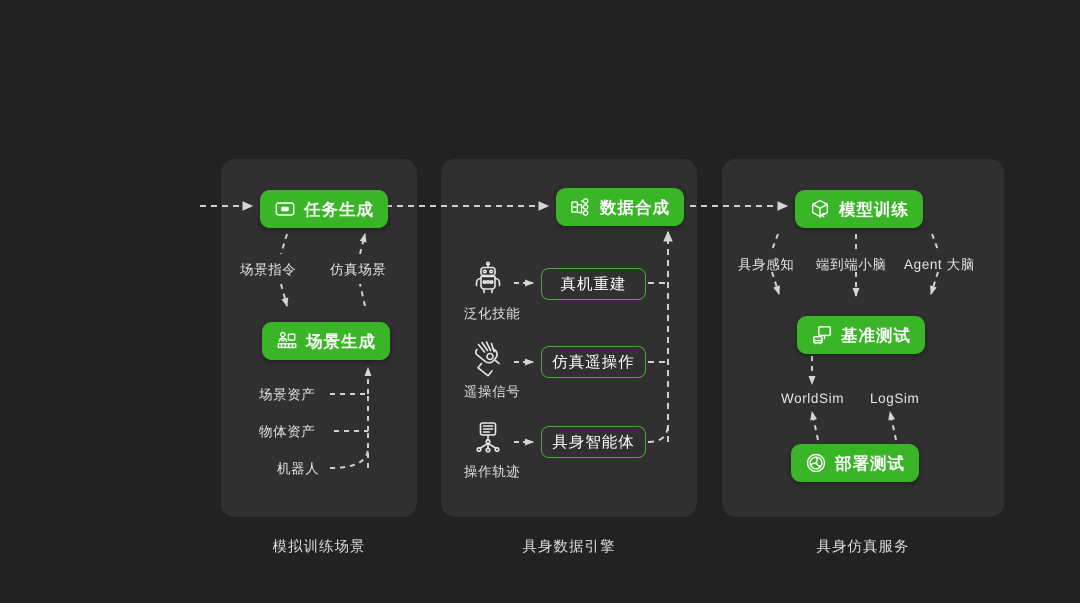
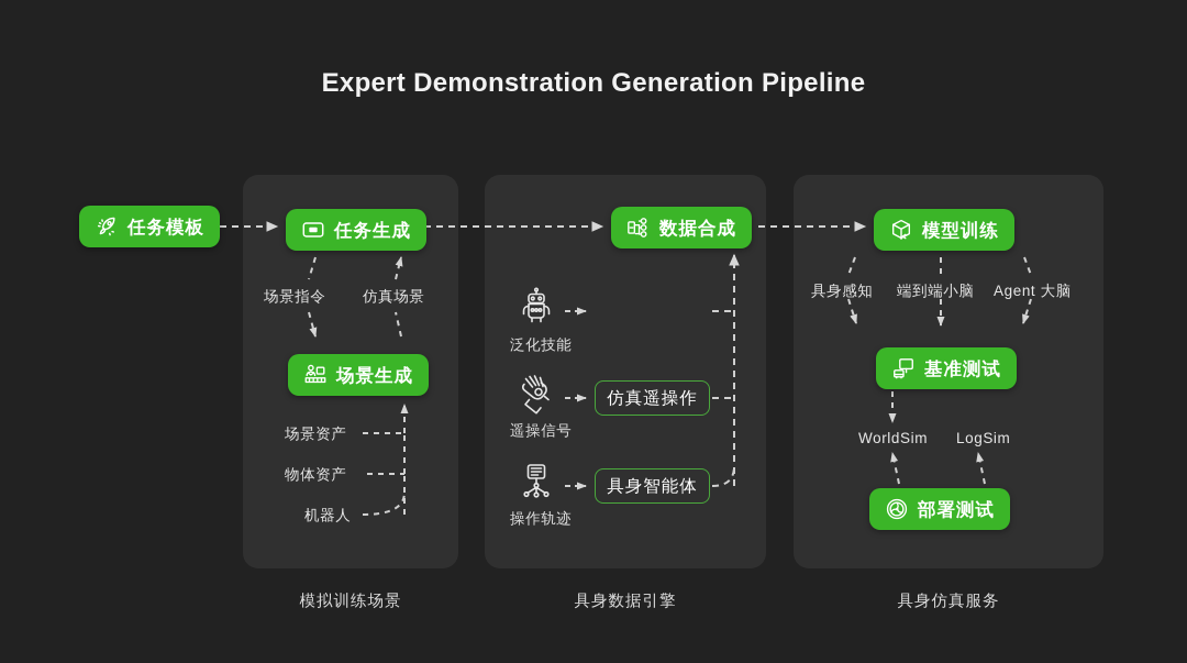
+ Expert Demonstration Generation Pipeline
+ 任务模板
  任务生成
  场景生成
  数据合成
  模型训练
  基准测试
  部署测试
- 真机重建
  仿真遥操作
  具身智能体
  泛化技能
  遥操信号
  操作轨迹
  场景指令
  仿真场景
  场景资产
  物体资产
  机器人
  具身感知
  端到端小脑
  Agent 大脑
  WorldSim
  LogSim
  模拟训练场景
  具身数据引擎
  具身仿真服务
